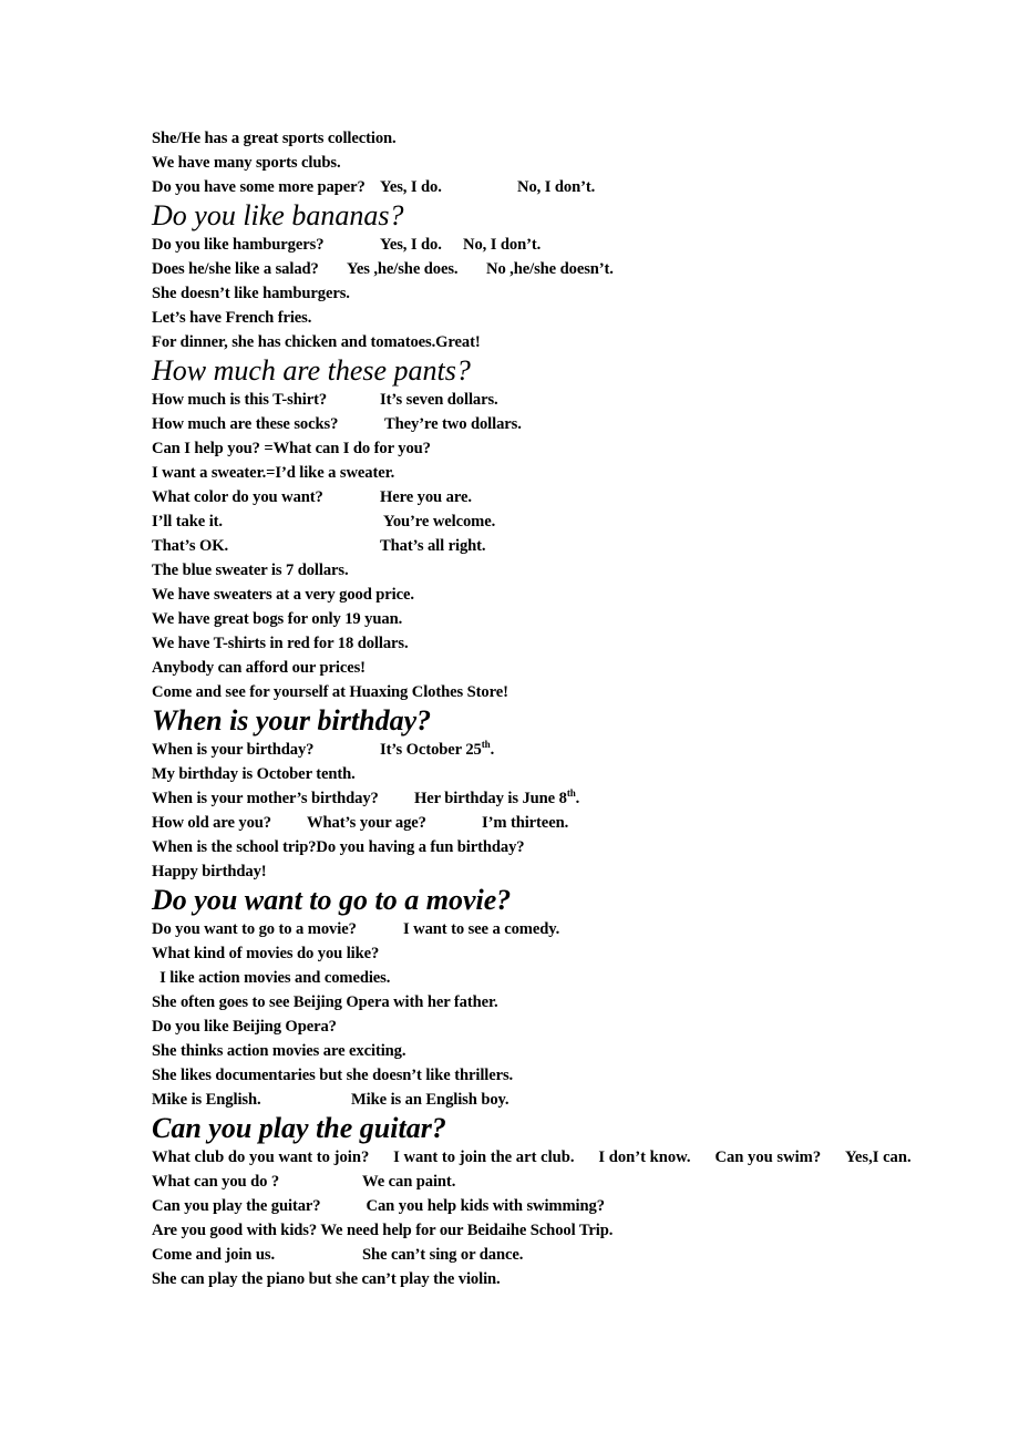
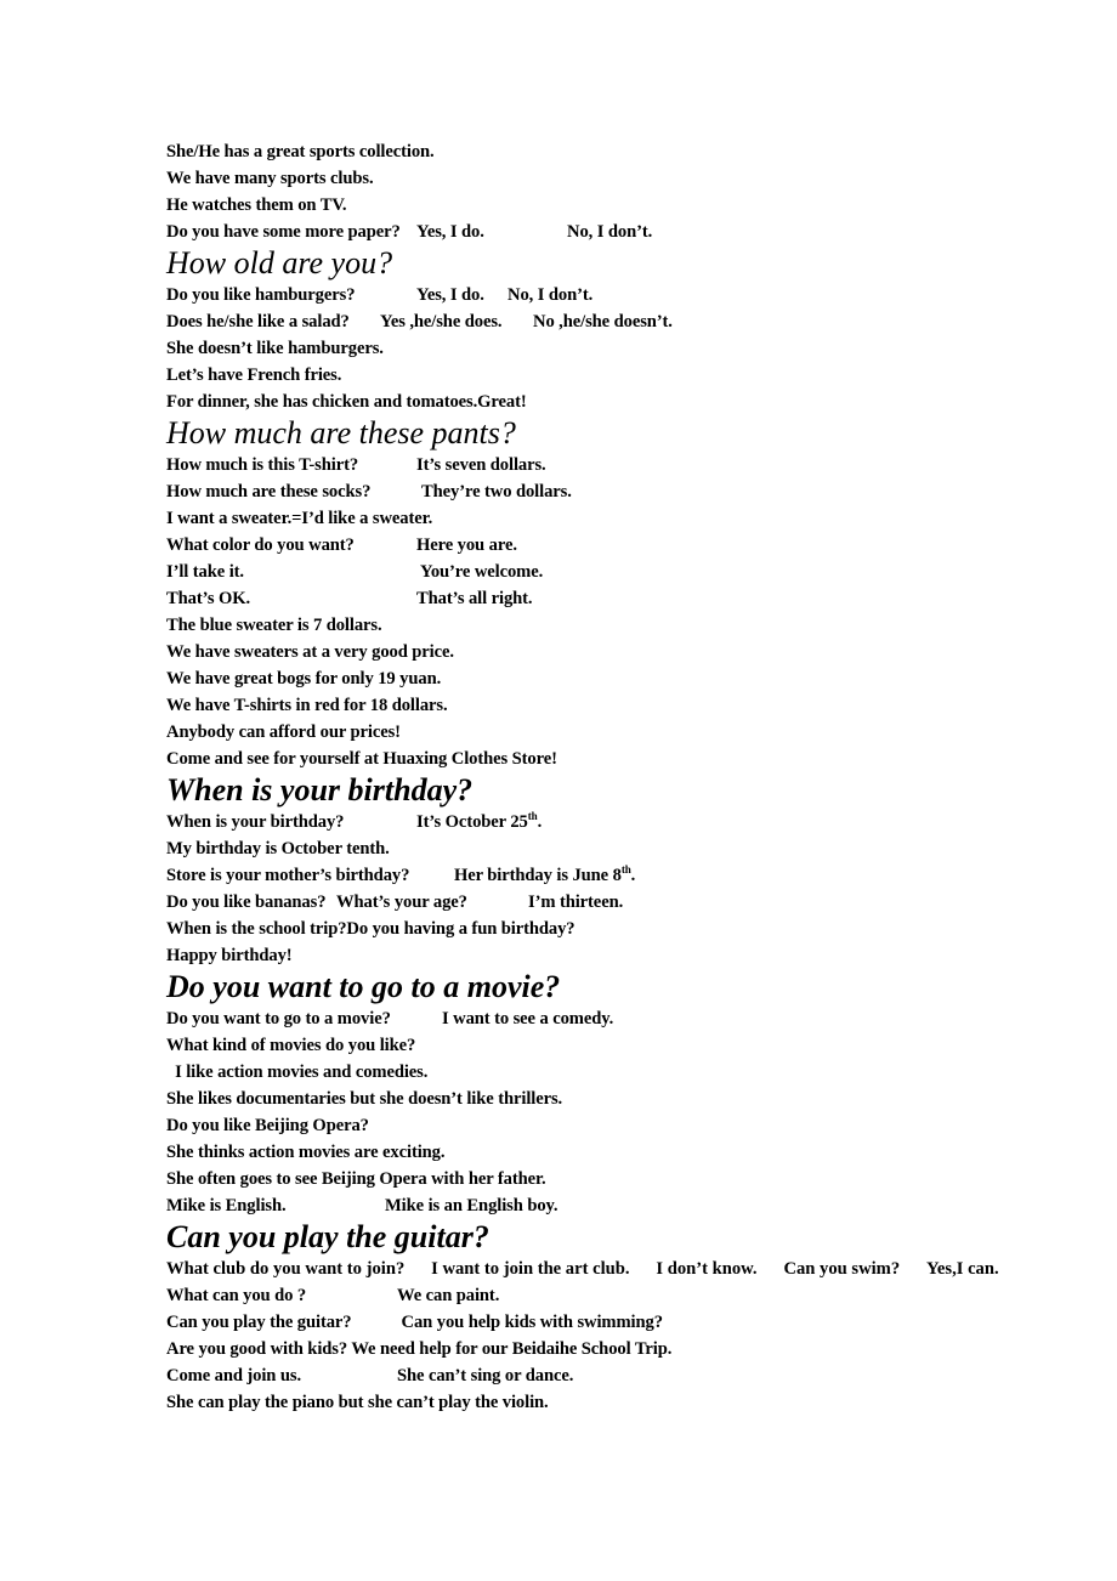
  She/He has a great sports collection.
  We have many sports clubs.
+ He watches them on TV.
  Do you have some more paper? Yes, I do. No, I don’t.
- Do you like bananas?
+ How old are you?
  Do you like hamburgers? Yes, I do. No, I don’t.
  Does he/she like a salad? Yes ,he/she does. No ,he/she doesn’t.
  She doesn’t like hamburgers.
  Let’s have French fries.
  For dinner, she has chicken and tomatoes.Great!
  How much are these pants?
  How much is this T-shirt? It’s seven dollars.
  How much are these socks? They’re two dollars.
- Can I help you? =What can I do for you?
  I want a sweater.=I’d like a sweater.
  What color do you want? Here you are.
  I’ll take it. You’re welcome.
  That’s OK. That’s all right.
  The blue sweater is 7 dollars.
  We have sweaters at a very good price.
  We have great bogs for only 19 yuan.
  We have T-shirts in red for 18 dollars.
  Anybody can afford our prices!
  Come and see for yourself at Huaxing Clothes Store!
  When is your birthday?
  When is your birthday? It’s October 25th.
  My birthday is October tenth.
- When is your mother’s birthday? Her birthday is June 8th.
+ Store is your mother’s birthday? Her birthday is June 8th.
- How old are you? What’s your age? I’m thirteen.
+ Do you like bananas? What’s your age? I’m thirteen.
  When is the school trip?Do you having a fun birthday?
  Happy birthday!
  Do you want to go to a movie?
  Do you want to go to a movie? I want to see a comedy.
  What kind of movies do you like?
  I like action movies and comedies.
- She often goes to see Beijing Opera with her father.
+ She likes documentaries but she doesn’t like thrillers.
  Do you like Beijing Opera?
  She thinks action movies are exciting.
- She likes documentaries but she doesn’t like thrillers.
+ She often goes to see Beijing Opera with her father.
  Mike is English. Mike is an English boy.
  Can you play the guitar?
  What club do you want to join? I want to join the art club. I don’t know. Can you swim? Yes,I can.
  What can you do ? We can paint.
  Can you play the guitar? Can you help kids with swimming?
  Are you good with kids? We need help for our Beidaihe School Trip.
  Come and join us. She can’t sing or dance.
  She can play the piano but she can’t play the violin.
